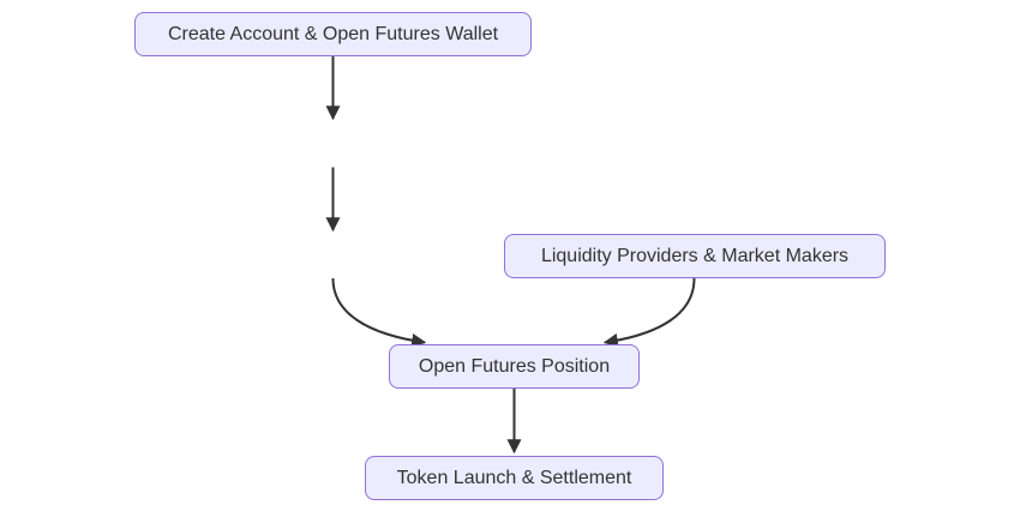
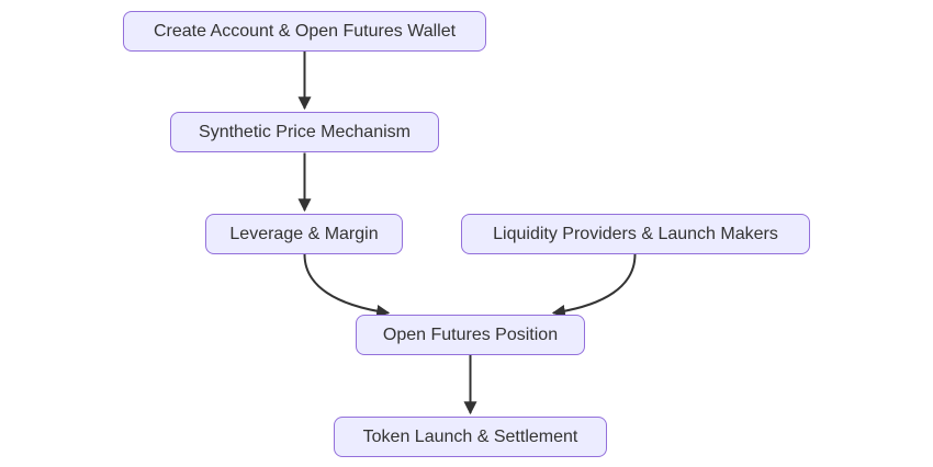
  Create Account & Open Futures Wallet
+ Synthetic Price Mechanism
+ Leverage & Margin
- Liquidity Providers & Market Makers
+ Liquidity Providers & Launch Makers
  Open Futures Position
  Token Launch & Settlement
